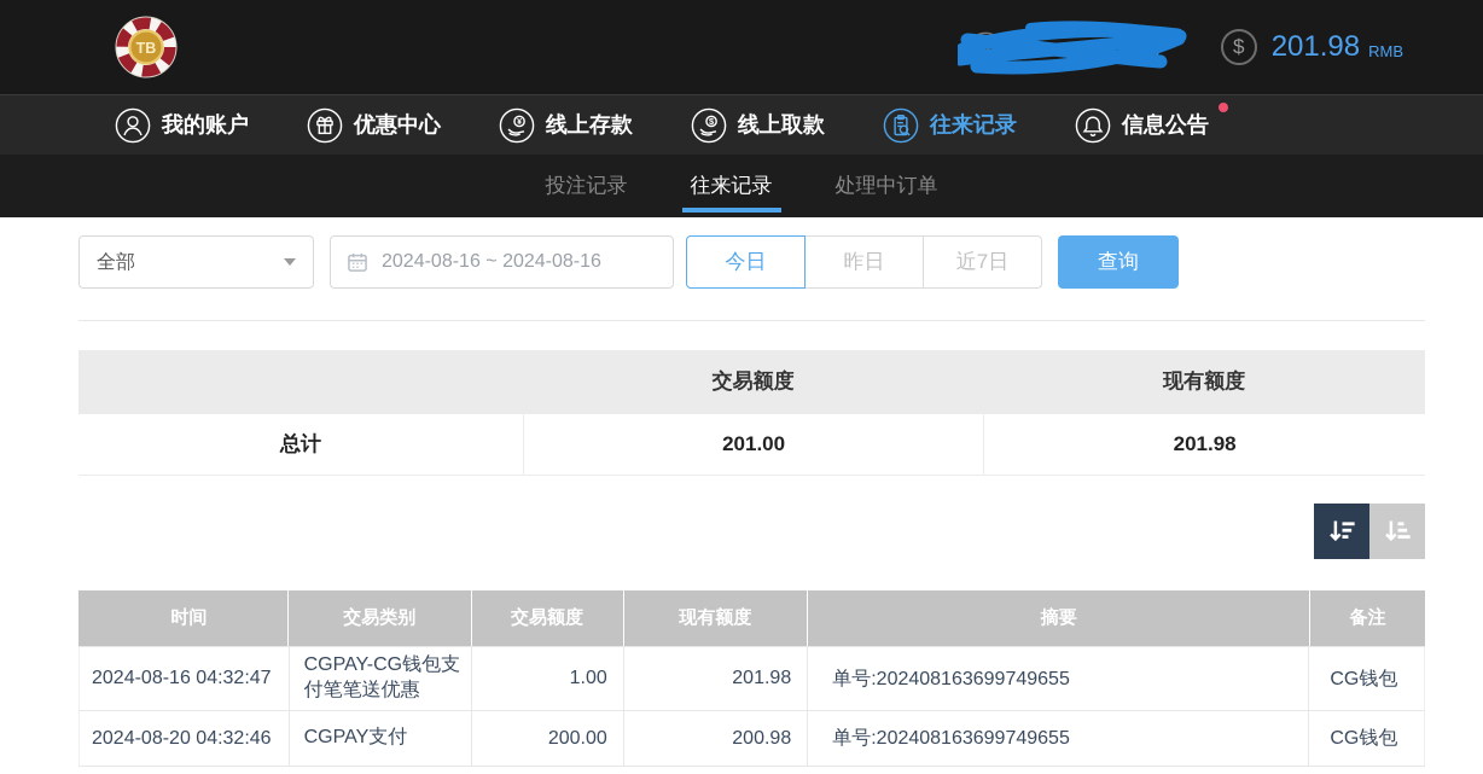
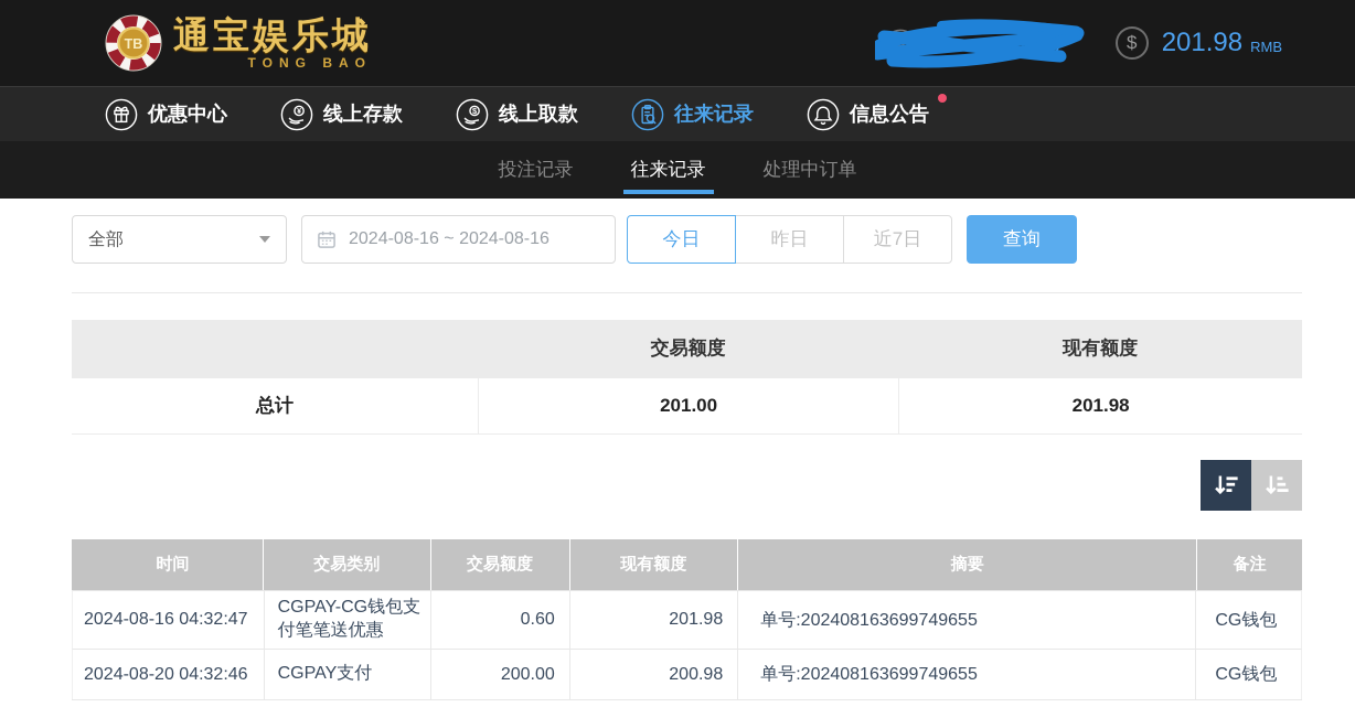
  TB
+ 通宝娱乐城
+ TONG BAO
  $
  201.98
  RMB
- 我的账户
  优惠中心
  线上存款
  $
  线上取款
  往来记录
  信息公告
  投注记录
  往来记录
  处理中订单
  全部
  2024-08-16 ~ 2024-08-16
  今日
  昨日
  近7日
  查询
  交易额度
  现有额度
  总计
  201.00
  201.98
  时间
  交易类别
  交易额度
  现有额度
  摘要
  备注
  2024-08-16 04:32:47
  CGPAY-CG钱包支付笔笔送优惠
- 1.00
+ 0.60
  201.98
  单号:202408163699749655
  CG钱包
  2024-08-20 04:32:46
  CGPAY支付
  200.00
  200.98
  单号:202408163699749655
  CG钱包
